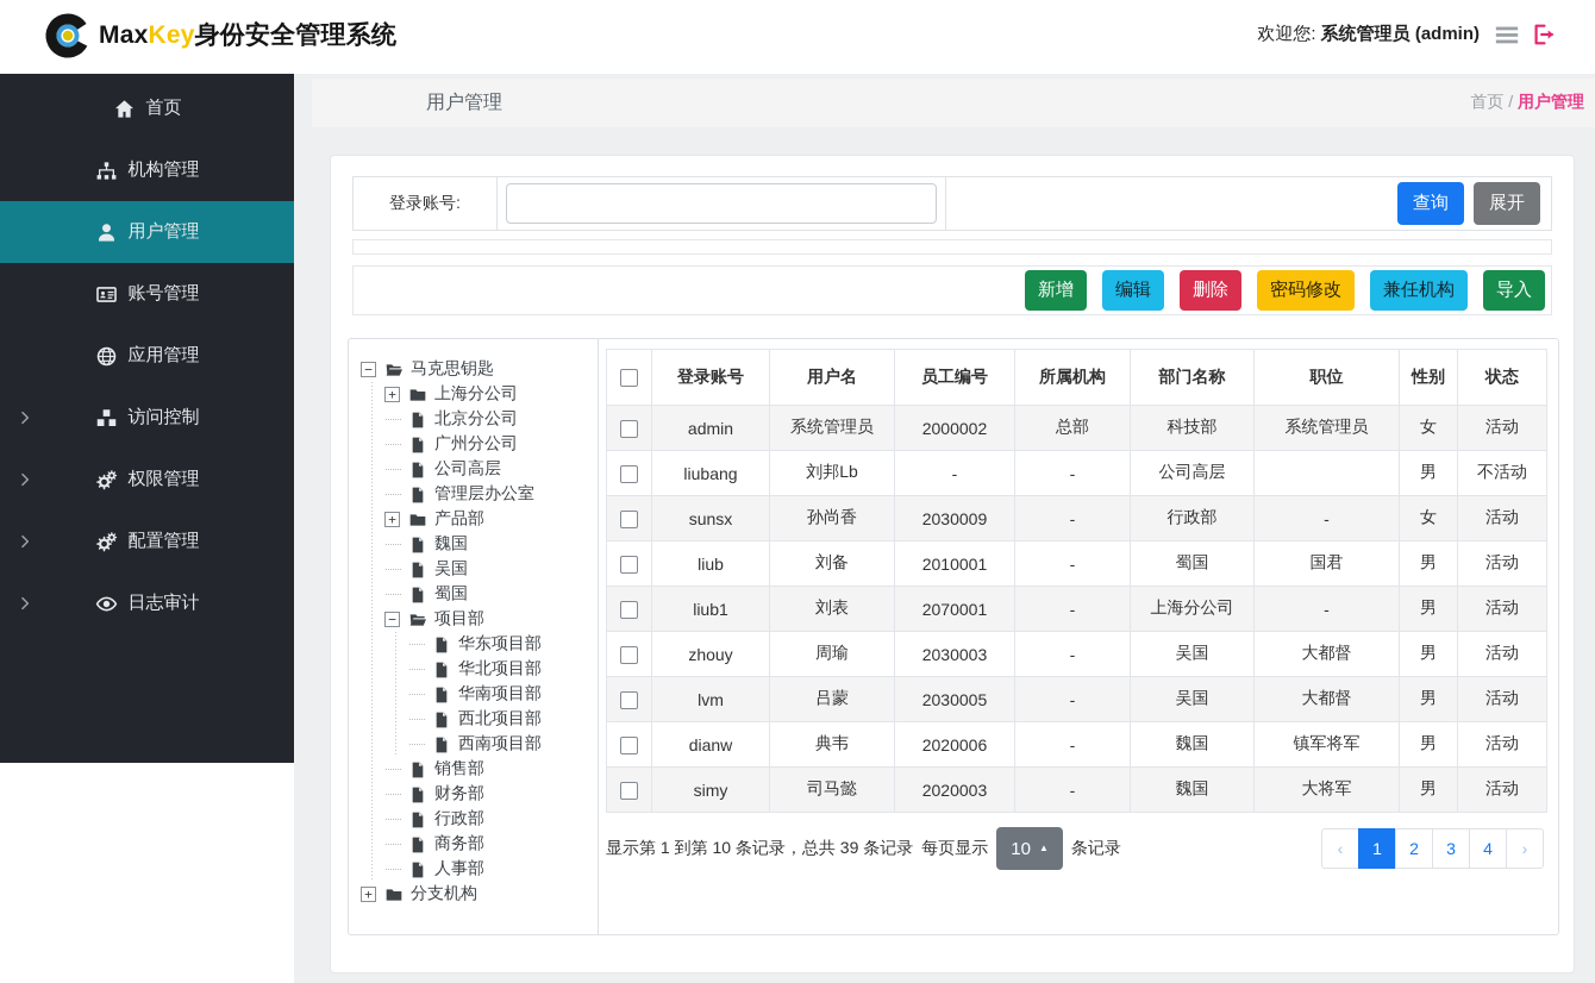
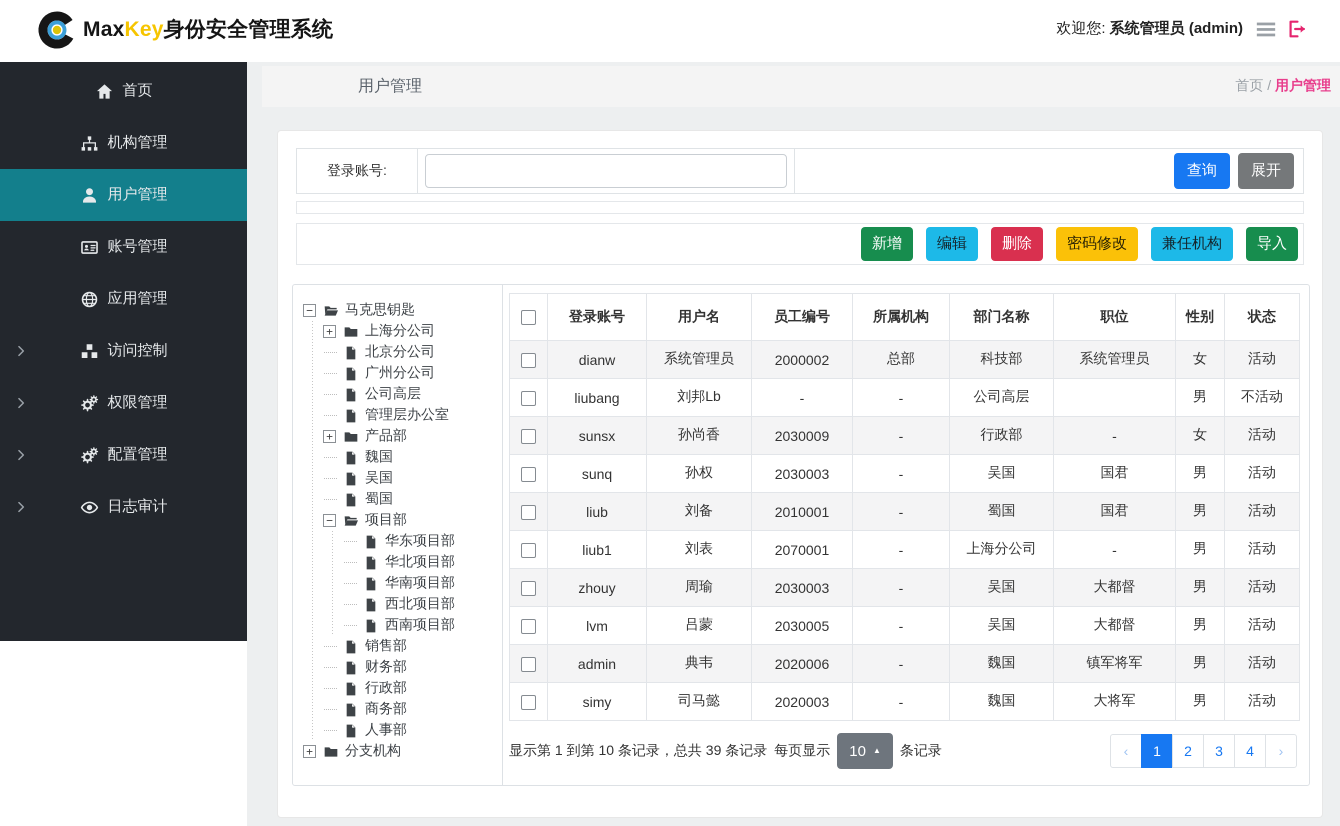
  MaxKey身份安全管理系统
  欢迎您: 系统管理员 (admin)
  首页
  机构管理
  用户管理
  账号管理
  应用管理
  访问控制
  权限管理
  配置管理
  日志审计
  用户管理
  首页 / 用户管理
  登录账号:
  查询
  展开
  新增
  编辑
  删除
  密码修改
  兼任机构
  导入
  −
  马克思钥匙
  +
  上海分公司
  北京分公司
  广州分公司
  公司高层
  管理层办公室
  +
  产品部
  魏国
  吴国
  蜀国
  −
  项目部
  华东项目部
  华北项目部
  华南项目部
  西北项目部
  西南项目部
  销售部
  财务部
  行政部
  商务部
  人事部
  +
  分支机构
  	登录账号	用户名	员工编号	所属机构	部门名称	职位	性别	状态
- 	admin	系统管理员	2000002	总部	科技部	系统管理员	女	活动
+ 	dianw	系统管理员	2000002	总部	科技部	系统管理员	女	活动
  	liubang	刘邦Lb	-	-	公司高层		男	不活动
  	sunsx	孙尚香	2030009	-	行政部	-	女	活动
+ 	sunq	孙权	2030003	-	吴国	国君	男	活动
  	liub	刘备	2010001	-	蜀国	国君	男	活动
  	liub1	刘表	2070001	-	上海分公司	-	男	活动
  	zhouy	周瑜	2030003	-	吴国	大都督	男	活动
  	lvm	吕蒙	2030005	-	吴国	大都督	男	活动
- 	dianw	典韦	2020006	-	魏国	镇军将军	男	活动
+ 	admin	典韦	2020006	-	魏国	镇军将军	男	活动
  	simy	司马懿	2020003	-	魏国	大将军	男	活动
  显示第 1 到第 10 条记录，总共 39 条记录
  每页显示
  10
  ▲
  条记录
  ‹
  1
  2
  3
  4
  ›
